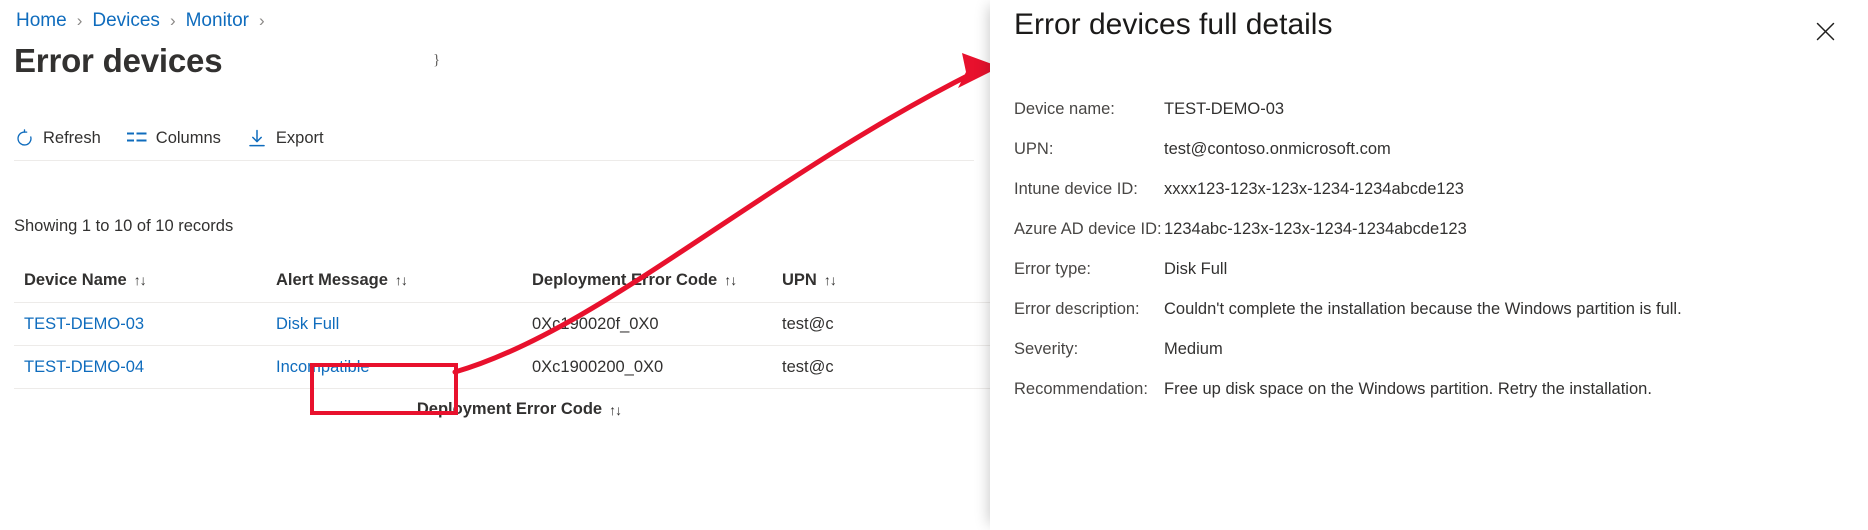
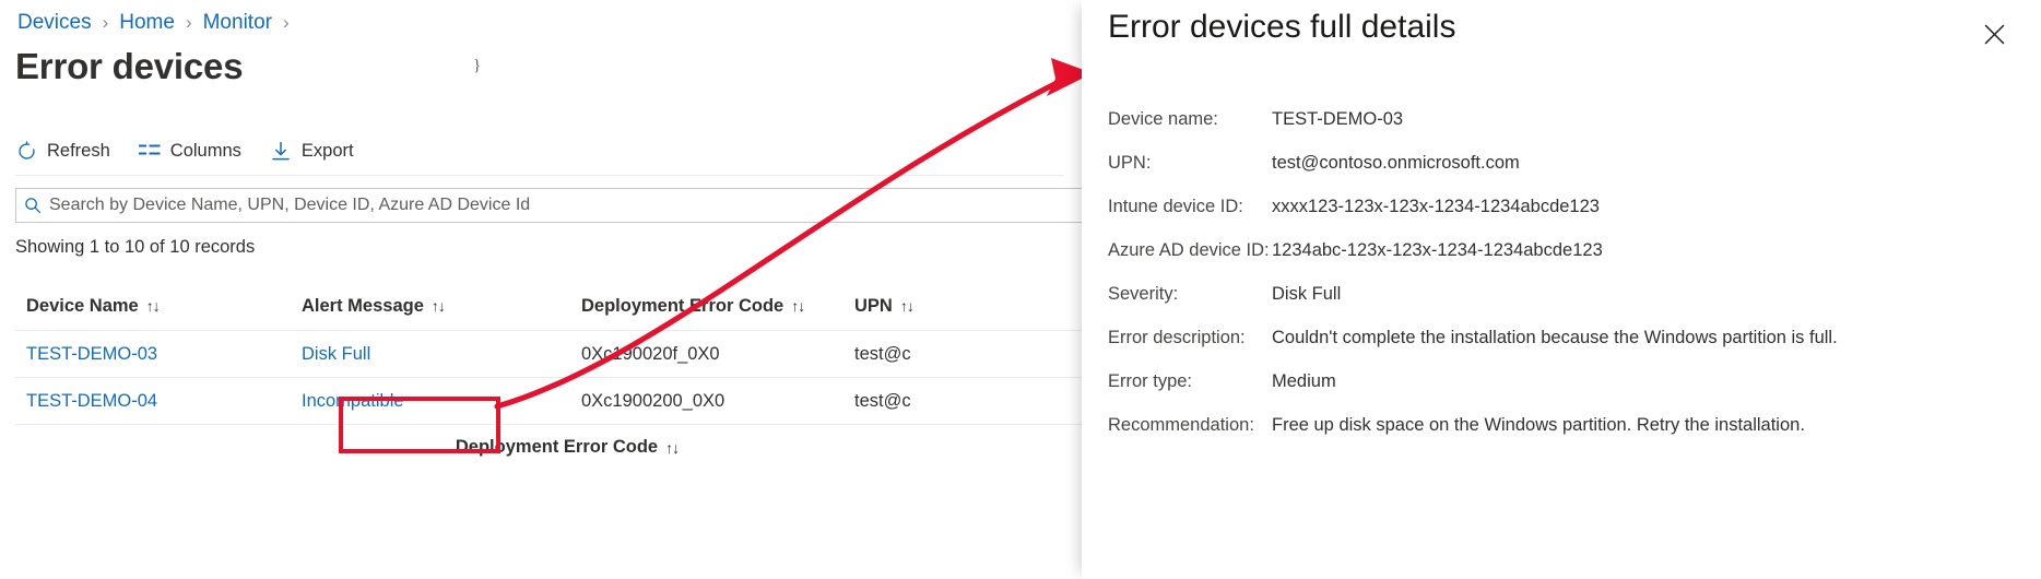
- Home
+ Devices
  ›
- Devices
+ Home
  ›
  Monitor
  ›
  Error devices
  }
  Refresh
  Columns
  Export
+ Search by Device Name, UPN, Device ID, Azure AD Device Id
  Showing 1 to 10 of 10 records
  Device Name
  ↑↓
  Alert Message
  ↑↓
  Deploymentrror Code
  ↑↓
  UPN
  ↑↓
  TEST-DEMO-03
  Disk Full
  0Xc90020f_0X0
  test@c
  TEST-DEMO-04
  Incompatible
  0Xc1900200_0X0
  test@c
  Deployment Error Code
  ↑↓
  Error devices full details
  Device name:
  TEST-DEMO-03
  UPN:
  test@contoso.onmicrosoft.com
  Intune device ID:
  xxxx123-123x-123x-1234-1234abcde123
  Azure AD device ID:
  1234abc-123x-123x-1234-1234abcde123
- Error type:
+ Severity:
  Disk Full
  Error description:
  Couldn't complete the installation because the Windows partition is full.
- Severity:
+ Error type:
  Medium
  Recommendation:
  Free up disk space on the Windows partition. Retry the installation.
